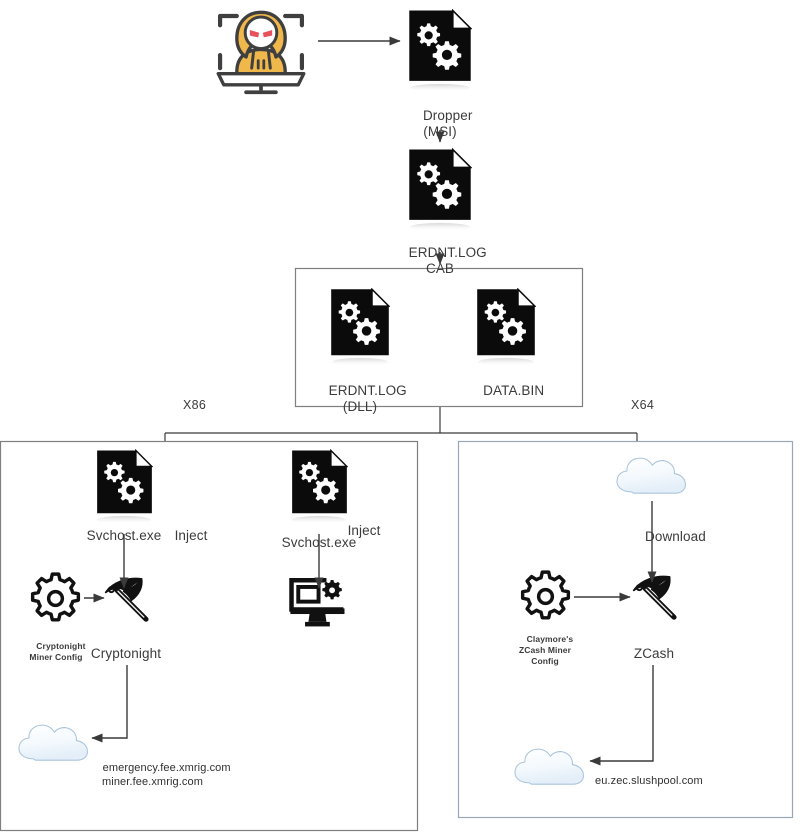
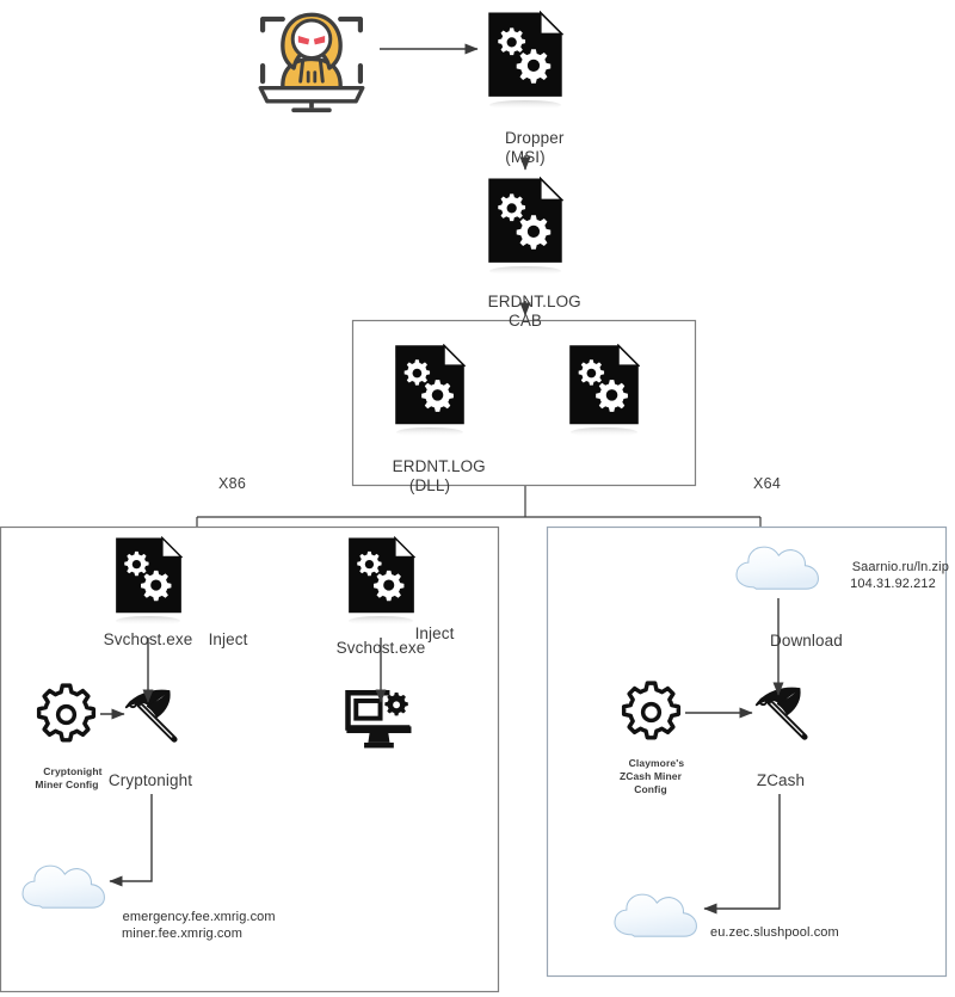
  Dropper
  (MSI)
  ERDNT.LOG
  CAB
  ERDNT.LOG
  (DLL)
- DATA.BIN
  X86
  X64
  Svchost.exe
  Inject
  Svchost.exe
  Inject
  Cryptonight
  Miner Config
  Cryptonight
  emergency.fee.xmrig.com
  miner.fee.xmrig.com
+ Saarnio.ru/ln.zip
+ 104.31.92.212
  Download
  Claymore's
  ZCash Miner
  Config
  ZCash
  eu.zec.slushpool.com
